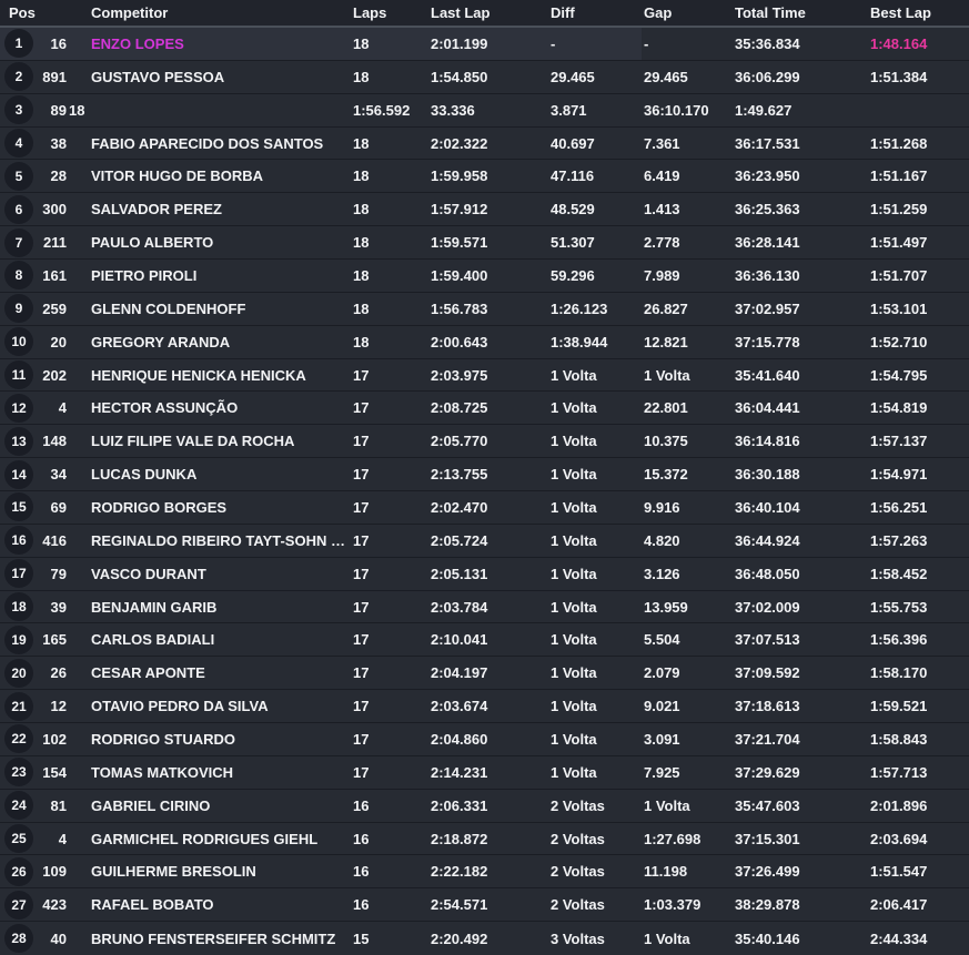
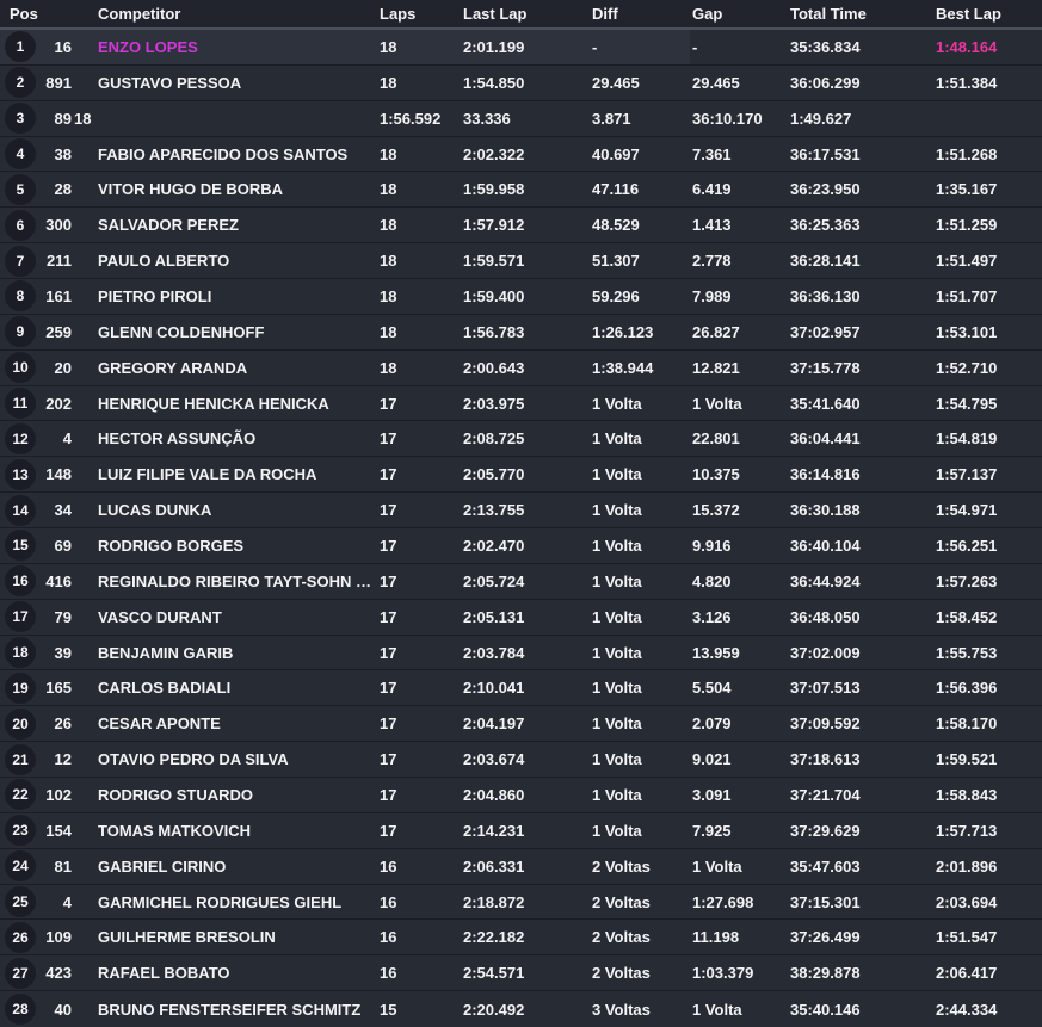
  Pos
  Competitor
  Laps
  Last Lap
  Diff
  Gap
  Total Time
  Best Lap
  1
  16
  ENZO LOPES
  18
  2:01.199
  -
  -
  35:36.834
  1:48.164
  2
  891
  GUSTAVO PESSOA
  18
  1:54.850
  29.465
  29.465
  36:06.299
  1:51.384
  3
  89
  18
  1:56.592
  33.336
  3.871
  36:10.170
  1:49.627
  4
  38
  FABIO APARECIDO DOS SANTOS
  18
  2:02.322
  40.697
  7.361
  36:17.531
  1:51.268
  5
  28
  VITOR HUGO DE BORBA
  18
  1:59.958
  47.116
  6.419
  36:23.950
- 1:51.167
+ 1:35.167
  6
  300
  SALVADOR PEREZ
  18
  1:57.912
  48.529
  1.413
  36:25.363
  1:51.259
  7
  211
  PAULO ALBERTO
  18
  1:59.571
  51.307
  2.778
  36:28.141
  1:51.497
  8
  161
  PIETRO PIROLI
  18
  1:59.400
  59.296
  7.989
  36:36.130
  1:51.707
  9
  259
  GLENN COLDENHOFF
  18
  1:56.783
  1:26.123
  26.827
  37:02.957
  1:53.101
  10
  20
  GREGORY ARANDA
  18
  2:00.643
  1:38.944
  12.821
  37:15.778
  1:52.710
  11
  202
  HENRIQUE HENICKA HENICKA
  17
  2:03.975
  1 Volta
  1 Volta
  35:41.640
  1:54.795
  12
  4
  HECTOR ASSUNÇÃO
  17
  2:08.725
  1 Volta
  22.801
  36:04.441
  1:54.819
  13
  148
  LUIZ FILIPE VALE DA ROCHA
  17
  2:05.770
  1 Volta
  10.375
  36:14.816
  1:57.137
  14
  34
  LUCAS DUNKA
  17
  2:13.755
  1 Volta
  15.372
  36:30.188
  1:54.971
  15
  69
  RODRIGO BORGES
  17
  2:02.470
  1 Volta
  9.916
  36:40.104
  1:56.251
  16
  416
  REGINALDO RIBEIRO TAYT-SOHN JU
  17
  2:05.724
  1 Volta
  4.820
  36:44.924
  1:57.263
  17
  79
  VASCO DURANT
  17
  2:05.131
  1 Volta
  3.126
  36:48.050
  1:58.452
  18
  39
  BENJAMIN GARIB
  17
  2:03.784
  1 Volta
  13.959
  37:02.009
  1:55.753
  19
  165
  CARLOS BADIALI
  17
  2:10.041
  1 Volta
  5.504
  37:07.513
  1:56.396
  20
  26
  CESAR APONTE
  17
  2:04.197
  1 Volta
  2.079
  37:09.592
  1:58.170
  21
  12
  OTAVIO PEDRO DA SILVA
  17
  2:03.674
  1 Volta
  9.021
  37:18.613
  1:59.521
  22
  102
  RODRIGO STUARDO
  17
  2:04.860
  1 Volta
  3.091
  37:21.704
  1:58.843
  23
  154
  TOMAS MATKOVICH
  17
  2:14.231
  1 Volta
  7.925
  37:29.629
  1:57.713
  24
  81
  GABRIEL CIRINO
  16
  2:06.331
  2 Voltas
  1 Volta
  35:47.603
  2:01.896
  25
  4
  GARMICHEL RODRIGUES GIEHL
  16
  2:18.872
  2 Voltas
  1:27.698
  37:15.301
  2:03.694
  26
  109
  GUILHERME BRESOLIN
  16
  2:22.182
  2 Voltas
  11.198
  37:26.499
  1:51.547
  27
  423
  RAFAEL BOBATO
  16
  2:54.571
  2 Voltas
  1:03.379
  38:29.878
  2:06.417
  28
  40
  BRUNO FENSTERSEIFER SCHMITZ
  15
  2:20.492
  3 Voltas
  1 Volta
  35:40.146
  2:44.334
